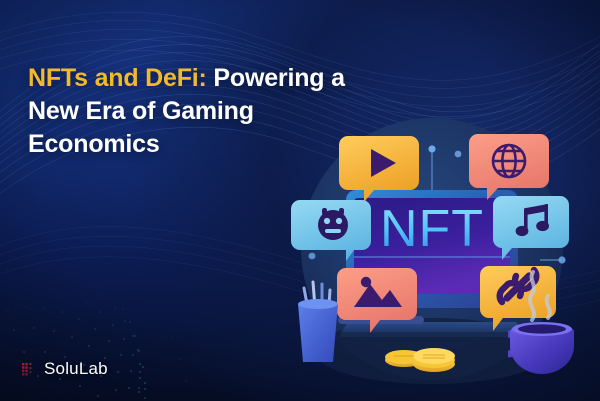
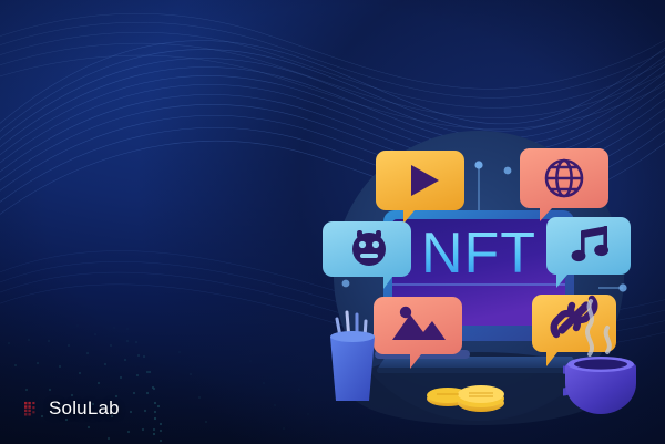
- NFTs and DeFi: Powering a New Era of Gaming Economics
  SoluLab
  NFT
